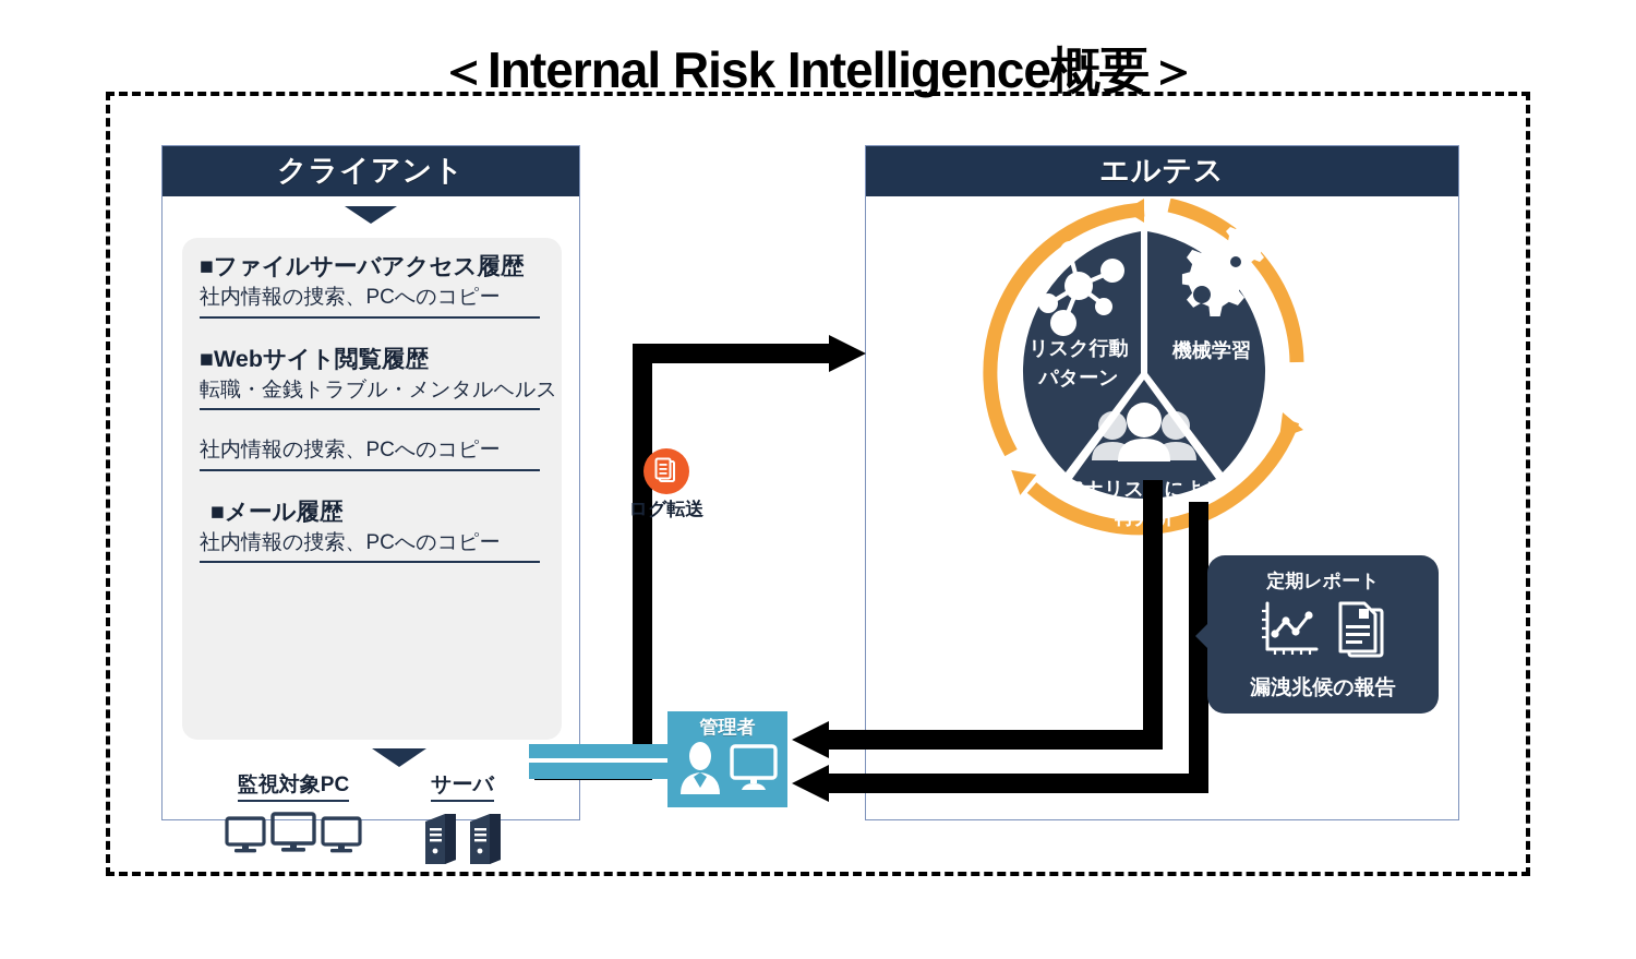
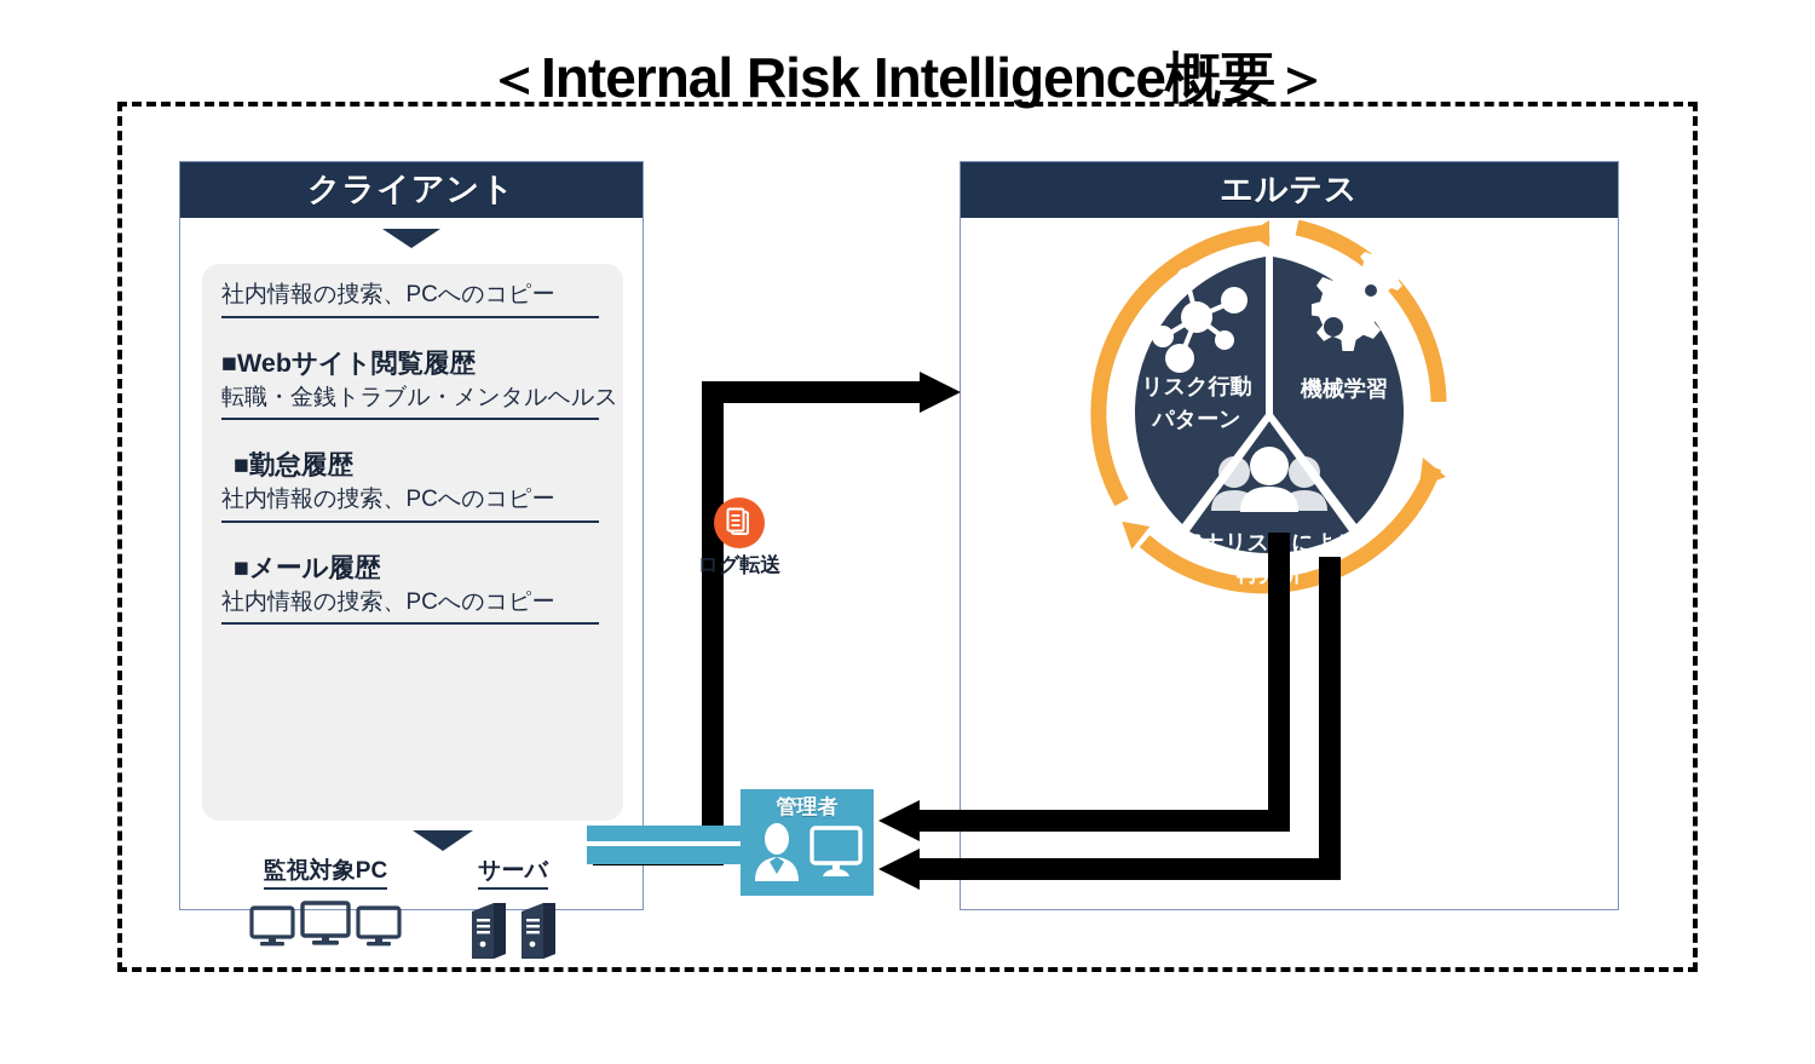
  ＜Internal Risk Intelligence概要＞
  クライアント
- ■ファイルサーバアクセス履歴
  社内情報の捜索、PCへのコピー
  ■Webサイト閲覧履歴
  転職・金銭トラブル・メンタルヘル
+ ■勤怠履歴
  社内情報の捜索、PCへのコピー
  ■メール履歴
  社内情報の捜索、PCへのコピー
  監視対象PC
  サーバ
  エルテス
  リスク行動
  パターン
  機械学習
  アナリスによる
  ログ転送
- 定期レポート
- 漏洩兆候の報告
  管理者
